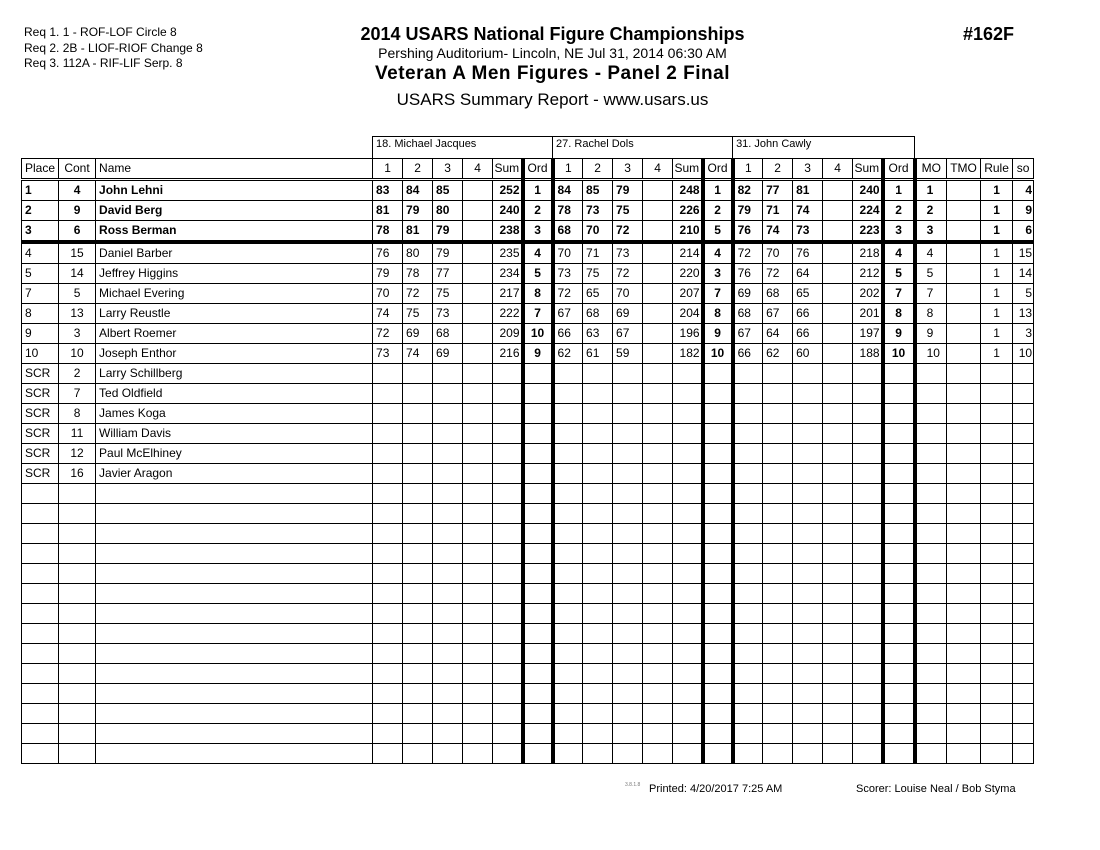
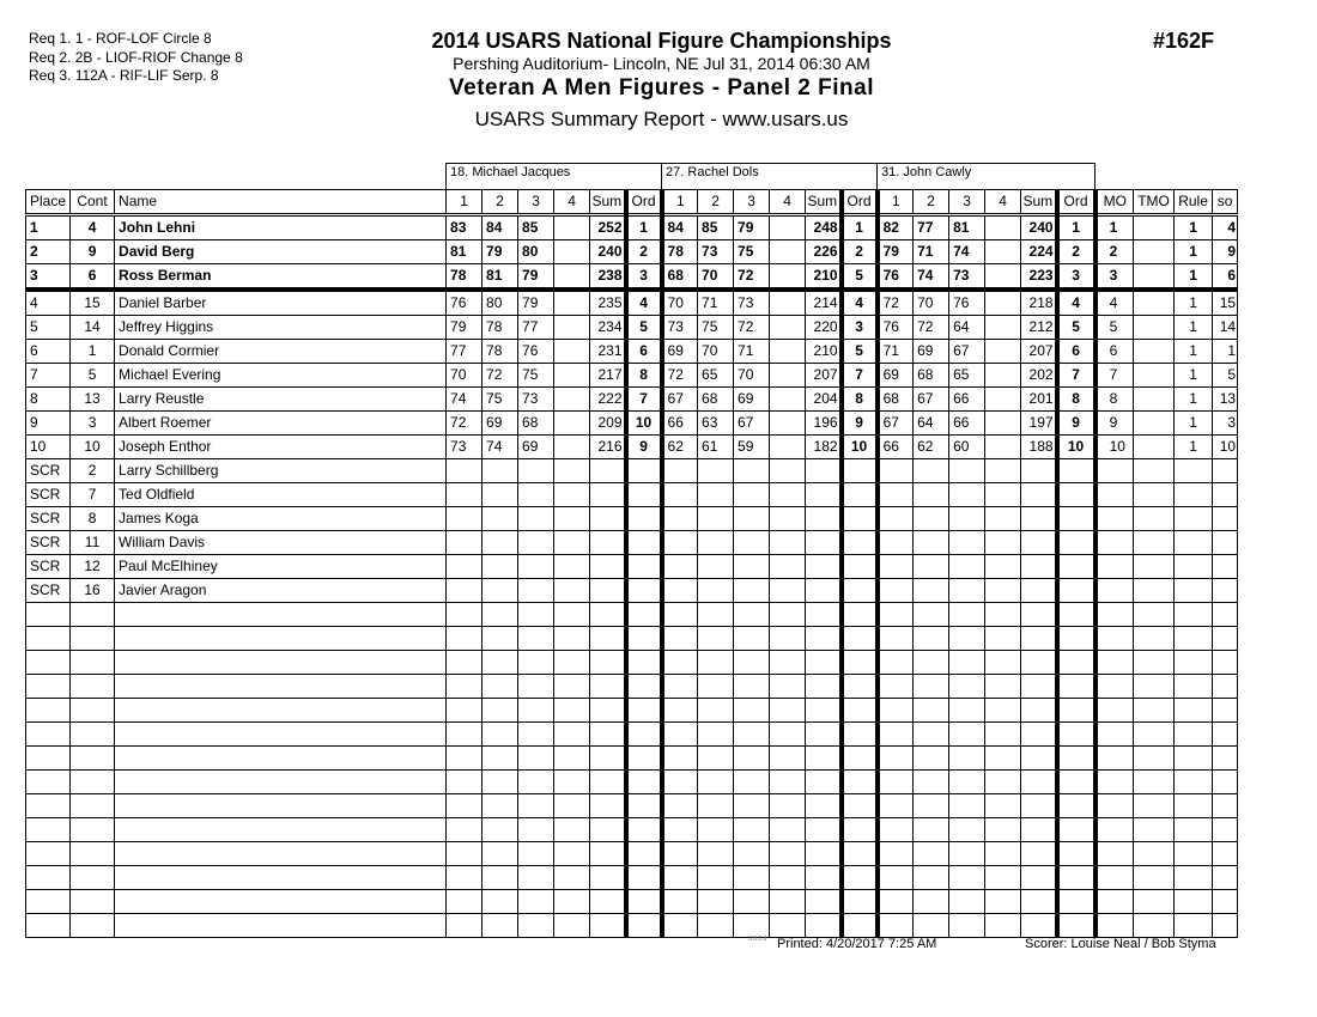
  Req 1. 1 - ROF-LOF Circle 8
  Req 2. 2B - LIOF-RIOF Change 8
  Req 3. 112A - RIF-LIF Serp. 8
  2014 USARS National Figure Championships
  Pershing Auditorium- Lincoln, NE Jul 31, 2014 06:30 AM
  Veteran A Men Figures - Panel 2 Final
  USARS Summary Report - www.usars.us
  #162F
  	18. Michael Jacques	27. Rachel Dols	31. John Cawly
  Place	Cont	Name	1	2	3	4	Sum	Ord	1	2	3	4	Sum	Ord	1	2	3	4	Sum	Ord	MO	TMO	Rule	so
  1	4	John Lehni	83	84	85		252	1	84	85	79		248	1	82	77	81		240	1	1		1	4
  2	9	David Berg	81	79	80		240	2	78	73	75		226	2	79	71	74		224	2	2		1	9
  3	6	Ross Berman	78	81	79		238	3	68	70	72		210	5	76	74	73		223	3	3		1	6
  4	15	Daniel Barber	76	80	79		235	4	70	71	73		214	4	72	70	76		218	4	4		1	15
  5	14	Jeffrey Higgins	79	78	77		234	5	73	75	72		220	3	76	72	64		212	5	5		1	14
+ 6	1	Donald Cormier	77	78	76		231	6	69	70	71		210	5	71	69	67		207	6	6		1	1
  7	5	Michael Evering	70	72	75		217	8	72	65	70		207	7	69	68	65		202	7	7		1	5
  8	13	Larry Reustle	74	75	73		222	7	67	68	69		204	8	68	67	66		201	8	8		1	13
  9	3	Albert Roemer	72	69	68		209	10	66	63	67		196	9	67	64	66		197	9	9		1	3
  10	10	Joseph Enthor	73	74	69		216	9	62	61	59		182	10	66	62	60		188	10	10		1	10
  SCR	2	Larry Schillberg
  SCR	7	Ted Oldfield
  SCR	8	James Koga
  SCR	11	William Davis
  SCR	12	Paul McElhiney
  SCR	16	Javier Aragon
  Printed: 4/20/2017 7:25 AM
  Scorer: Louise Neal / Bob Styma
